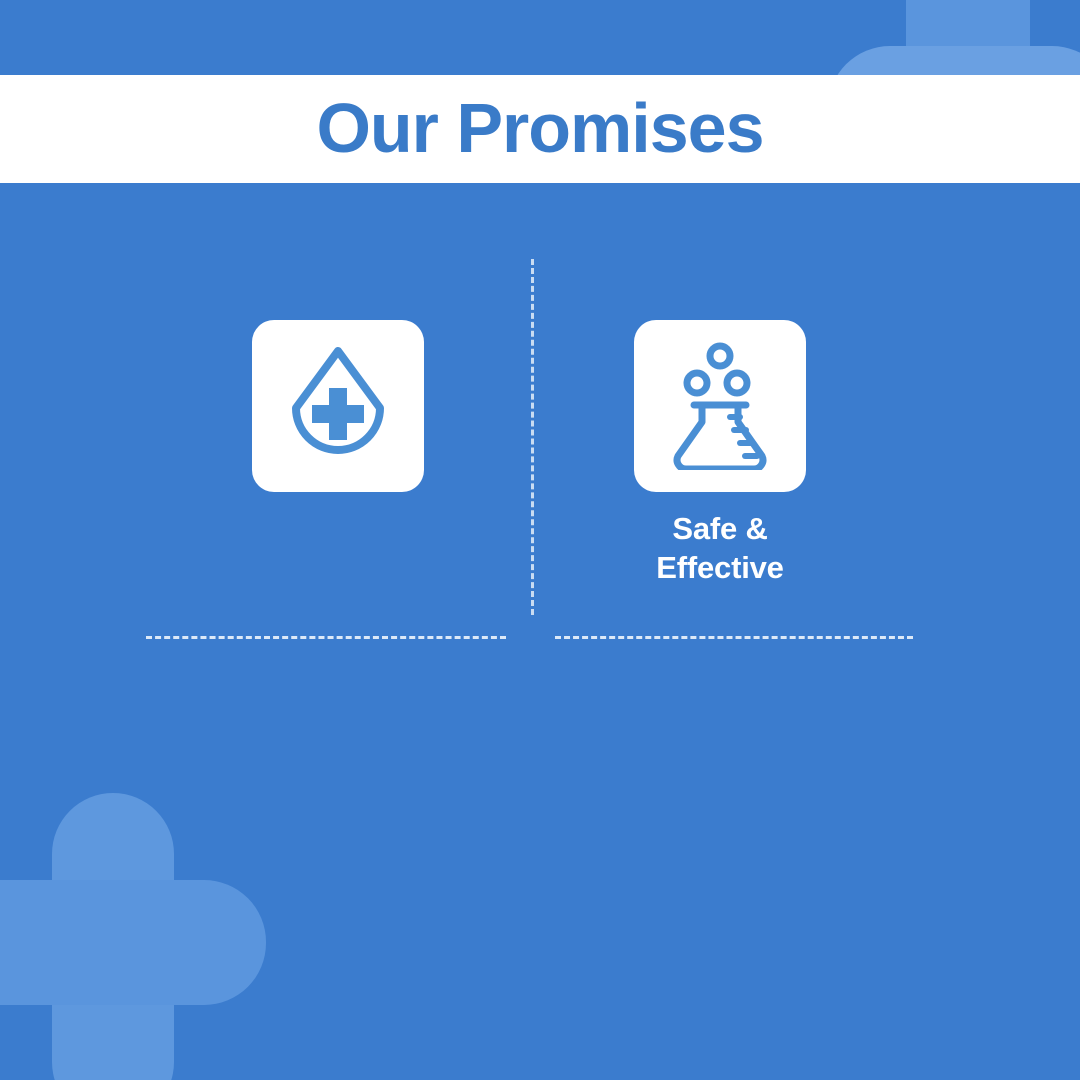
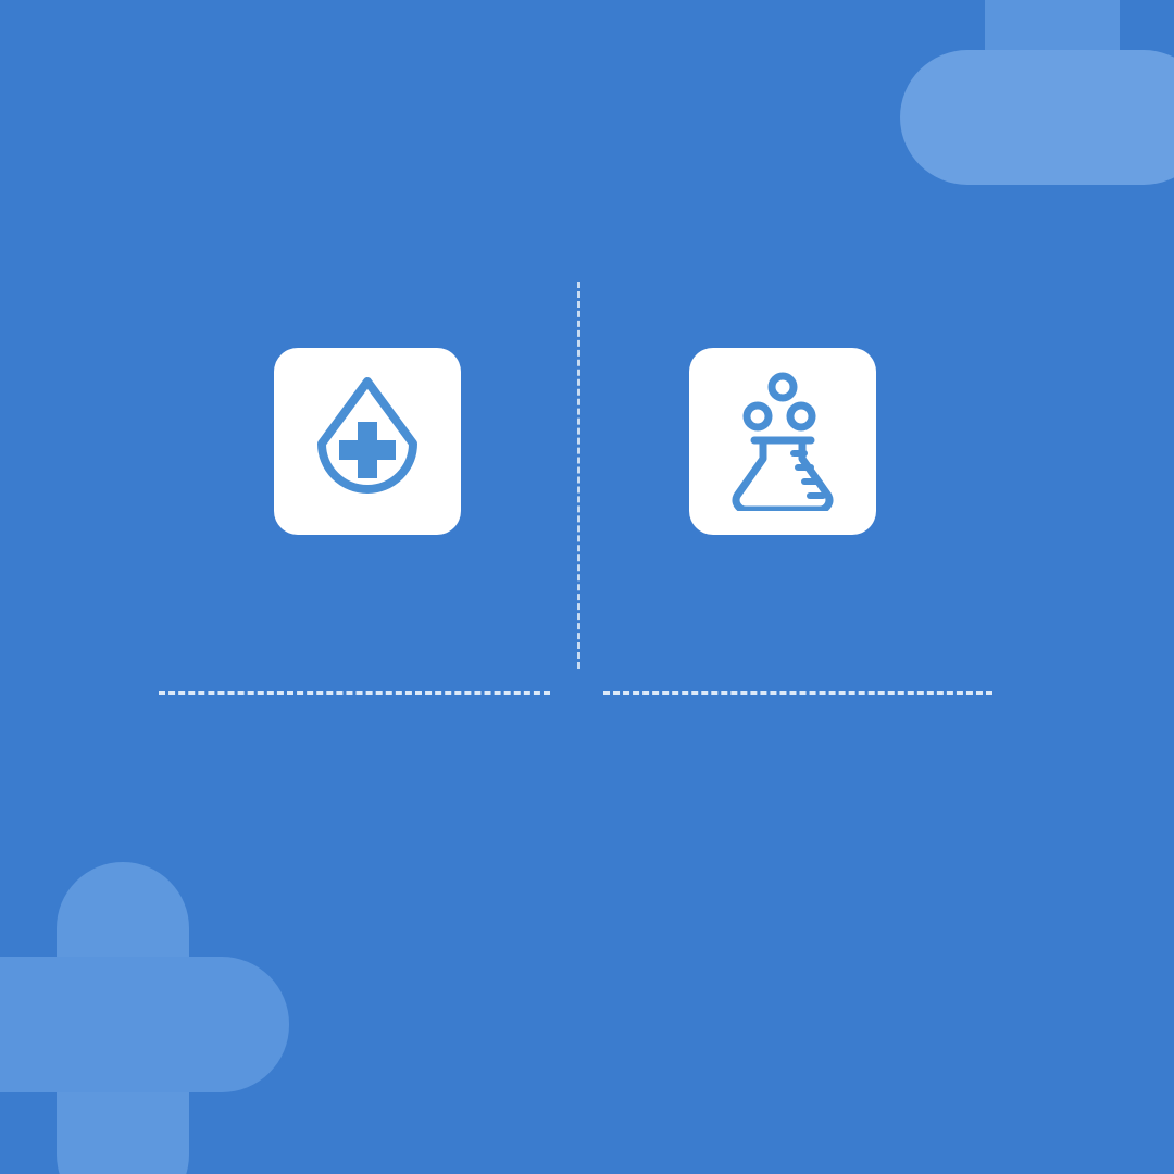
- Our Promises
- Safe &
- Effective
